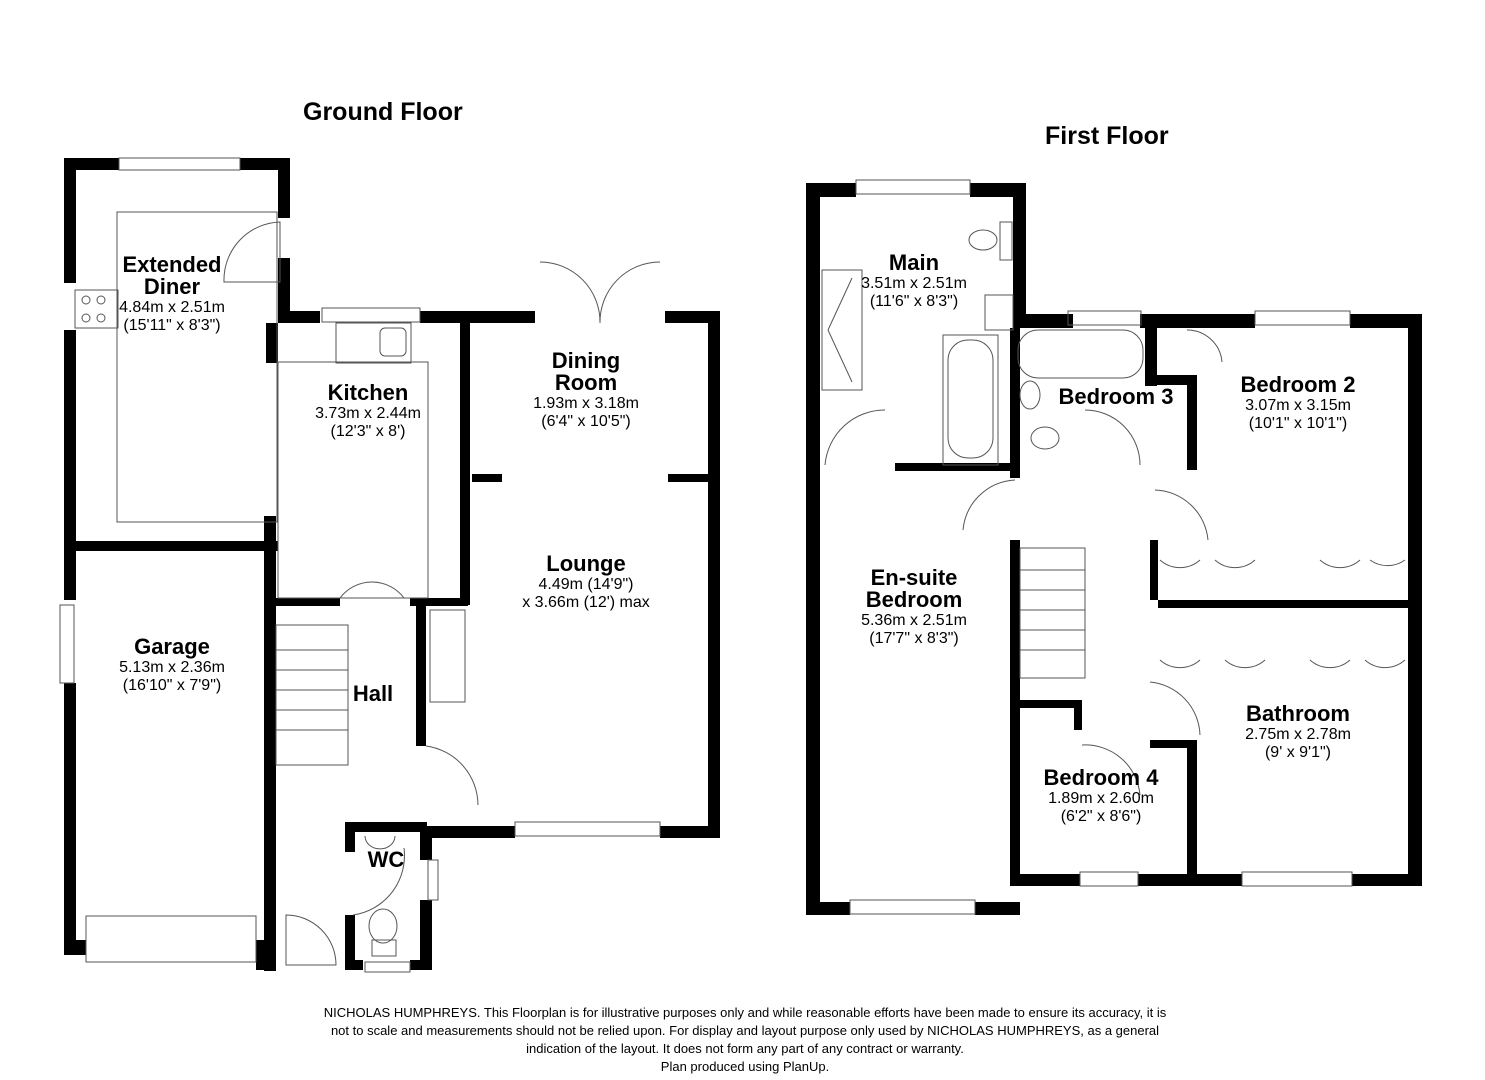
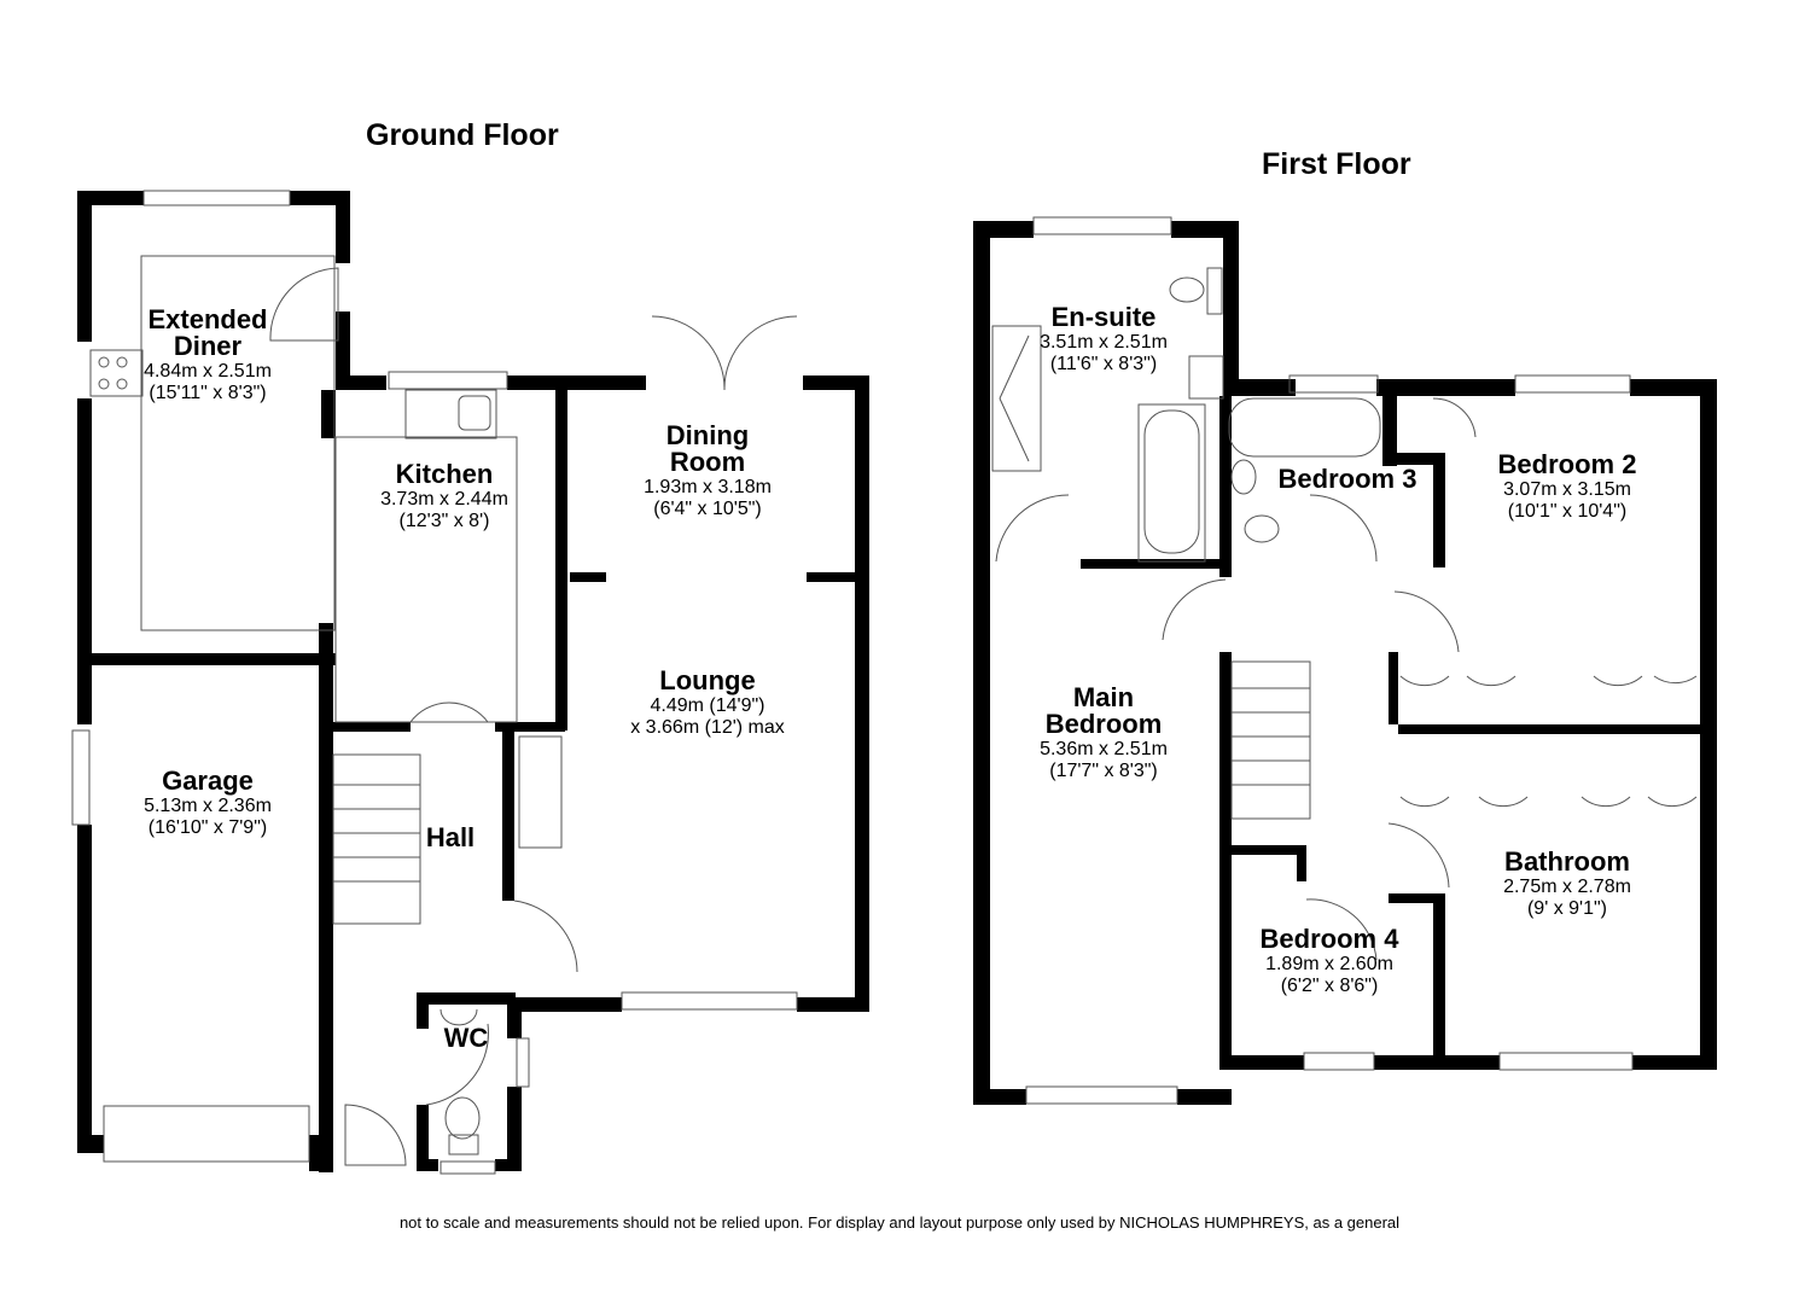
  Ground Floor
  First Floor
  Extended
  Diner
  4.84m x 2.51m
  (15'11" x 8'3")
  Kitchen
  3.73m x 2.44m
  (12'3" x 8')
  Dining
  Room
  1.93m x 3.18m
  (6'4" x 10'5")
  Lounge
  4.49m (14'9")
  x 3.66m (12') max
  Garage
  5.13m x 2.36m
  (16'10" x 7'9")
  Hall
  WC
- Main
+ En-suite
  3.51m x 2.51m
  (11'6" x 8'3")
  Bedroom 3
  Bedroom 2
  3.07m x 3.15m
- (10'1" x 10'1")
+ (10'1" x 10'4")
- En-suite
+ Main
  Bedroom
  5.36m x 2.51m
  (17'7" x 8'3")
  Bathroom
  2.75m x 2.78m
  (9' x 9'1")
  Bedroom 4
  1.89m x 2.60m
  (6'2" x 8'6")
- NICHOLAS HUMPHREYS. This Floorplan is for illustrative purposes only and while reasonable efforts have been made to ensure its accuracy, it is
  not to scale and measurements should not be relied upon. For display and layout purpose only used by NICHOLAS HUMPHREYS, as a general
- indication of the layout. It does not form any part of any contract or warranty.
- Plan produced using PlanUp.
